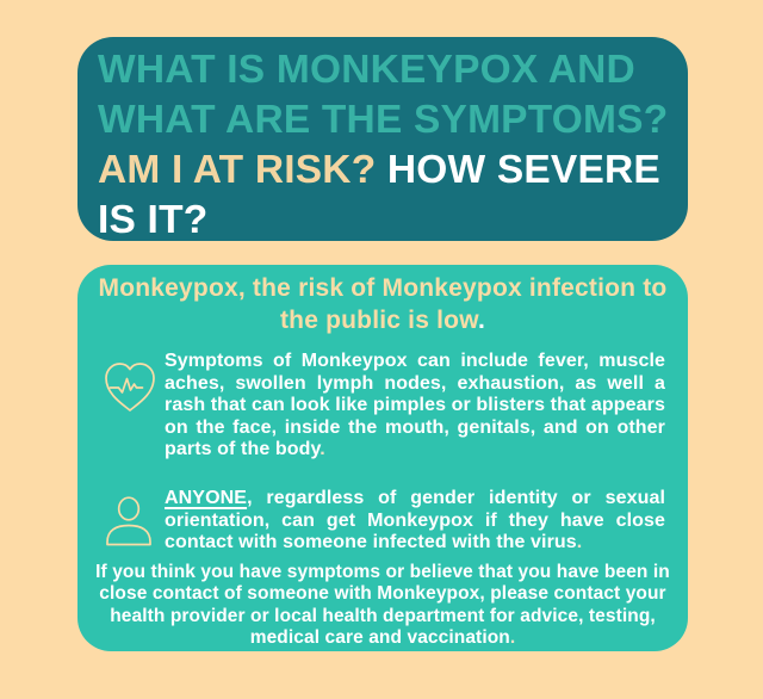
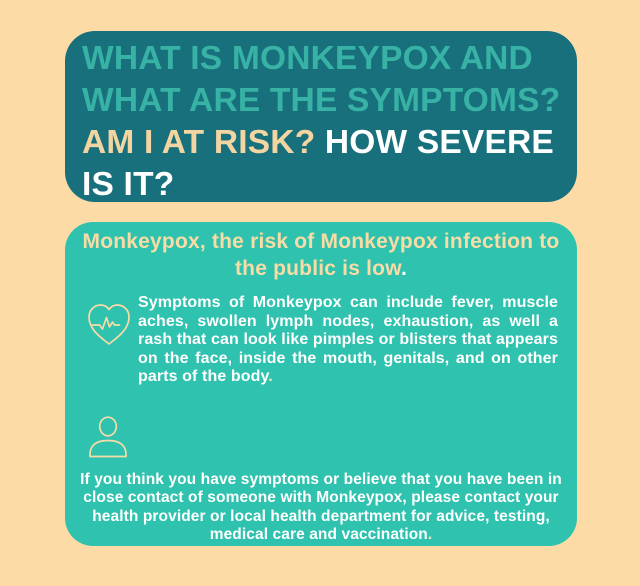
  WHAT IS MONKEYPOX AND
  WHAT ARE THE SYMPTOMS?
  AM I AT RISK? HOW SEVERE
  IS IT?
  Monkeypox, the risk of Monkeypox infection to the public is low.
  Symptoms of Monkeypox can include fever, muscle aches, swollen lymph nodes, exhaustion, as well a rash that can look like pimples or blisters that appears on the face, inside the mouth, genitals, and on other parts of the body.
- ANYONE, regardless of gender identity or sexual orientation, can get Monkeypox if they have close contact with someone infected with the virus.
  If you think you have symptoms or believe that you have been in close contact of someone with Monkeypox, please contact your health provider or local health department for advice, testing, medical care and vaccination.
